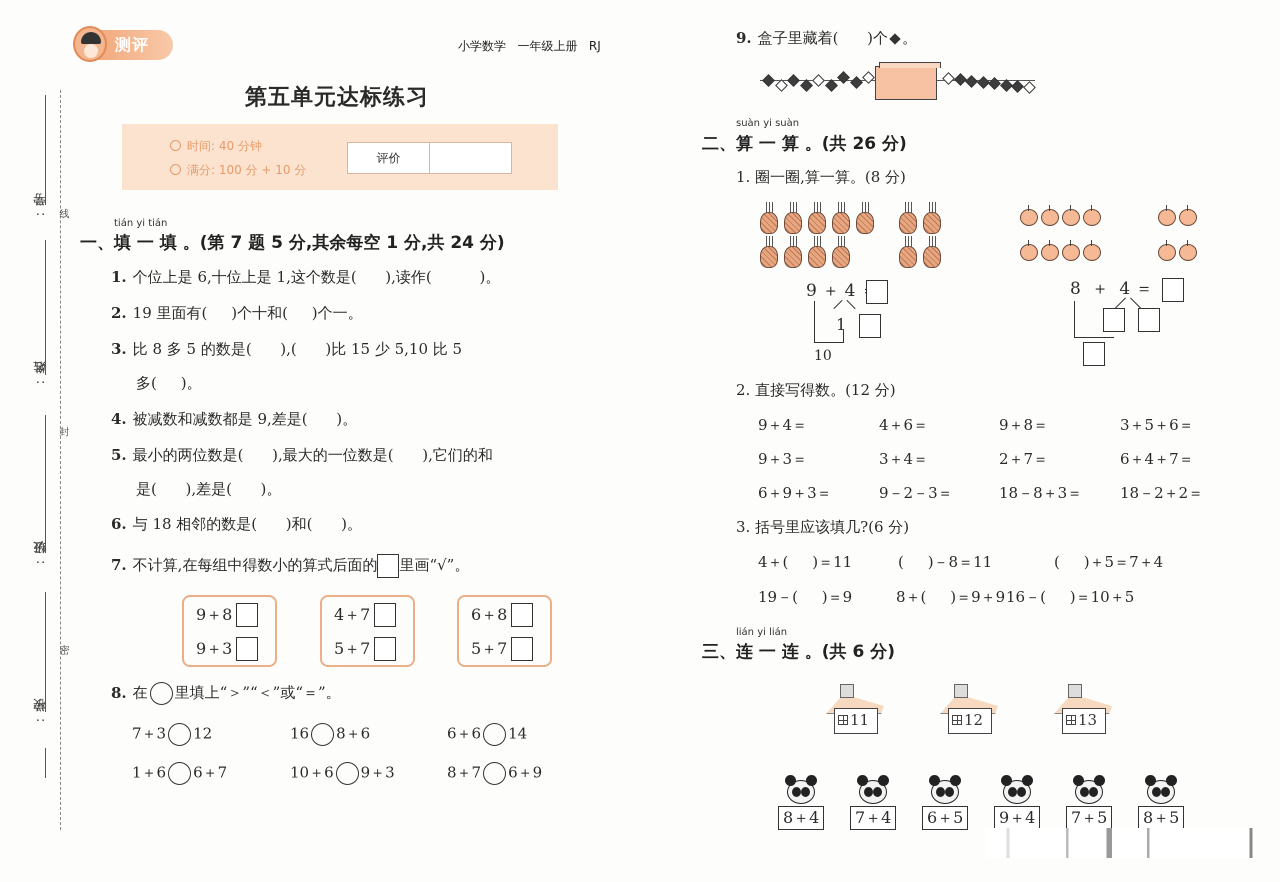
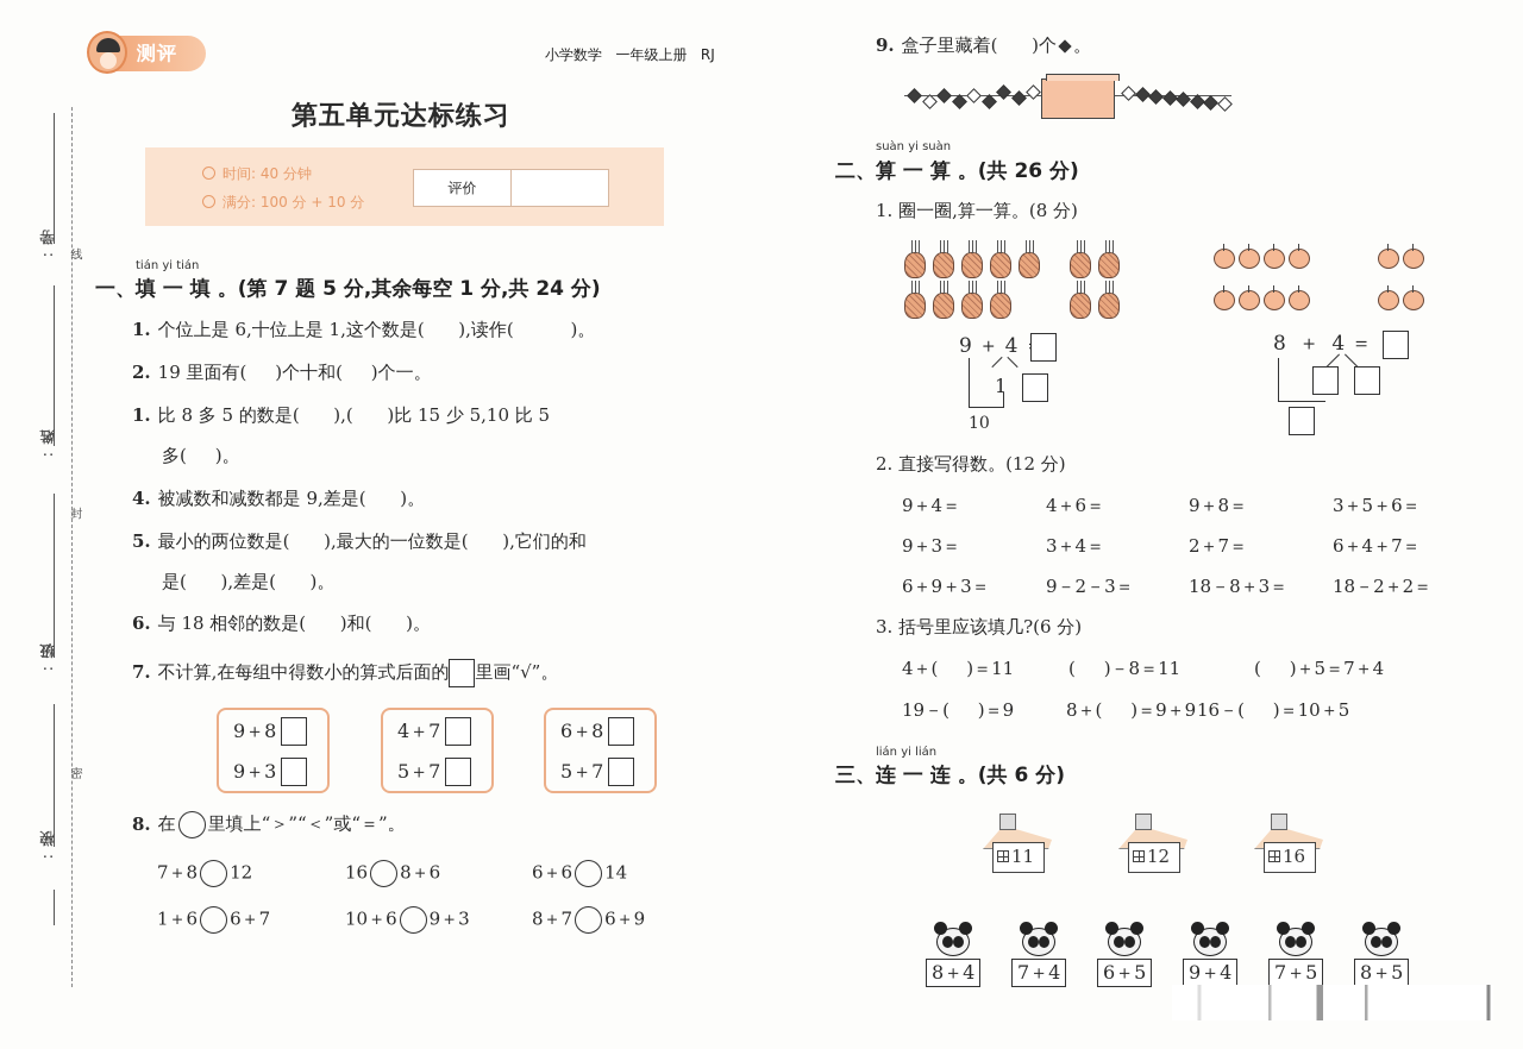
  测评
  小学数学 一年级上册 RJ
  第五单元达标练习
  时间: 40 分钟
  满分: 100 分 + 10 分
  评价
  tián yi tián
  一、填 一 填 。(第 7 题 5 分,其余每空 1 分,共 24 分)
  1. 个位上是 6,十位上是 1,这个数是( ),读作( )。
  2. 19 里面有( )个十和( )个一。
- 3. 比 8 多 5 的数是( ),( )比 15 少 5,10 比 5
+ 1. 比 8 多 5 的数是( ),( )比 15 少 5,10 比 5
  多( )。
  4. 被减数和减数都是 9,差是( )。
  5. 最小的两位数是( ),最大的一位数是( ),它们的和
  是( ),差是( )。
  6. 与 18 相邻的数是( )和( )。
  7. 不计算,在每组中得数小的算式后面的 里画“√”。
  9＋8
  9＋3
  4＋7
  5＋7
  6＋8
  5＋7
  8. 在 里填上“＞”“＜”或“＝”。
- 7＋3 12
+ 7＋8 12
  16 8＋6
  6＋6 14
  1＋6 6＋7
  10＋6 9＋3
  8＋7 6＋9
  9. 盒子里藏着( )个 。
  suàn yi suàn
  二、算 一 算 。(共 26 分)
  1. 圈一圈,算一算。(8 分)
  9 ＋ 4
  1
  10
  8 ＋ 4 ＝
  2. 直接写得数。(12 分)
  9＋4＝
  4＋6＝
  9＋8＝
  3＋5＋6＝
  9＋3＝
  3＋4＝
  2＋7＝
  6＋4＋7＝
  6＋9＋3＝
  9－2－3＝
  18－8＋3＝
  18－2＋2＝
  3. 括号里应该填几?(6 分)
  4＋( )＝11
  ( )－8＝11
  ( )＋5＝7＋4
  19－( )＝9
  8＋( )＝9＋9
  16－( )＝10＋5
  lián yi lián
  三、连 一 连 。(共 6 分)
  11
  12
- 13
+ 16
  8＋4
  7＋4
  6＋5
  9＋4
  7＋5
  8＋5
